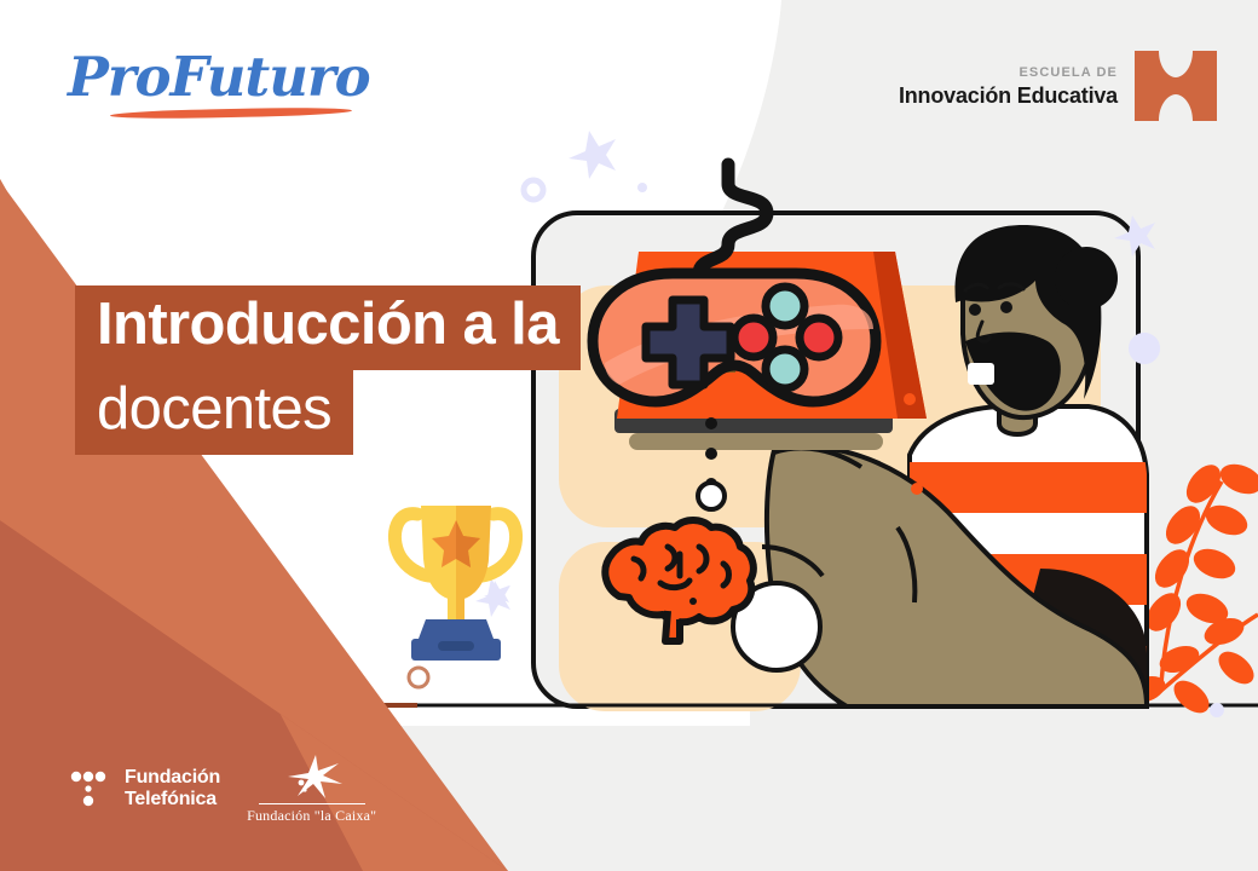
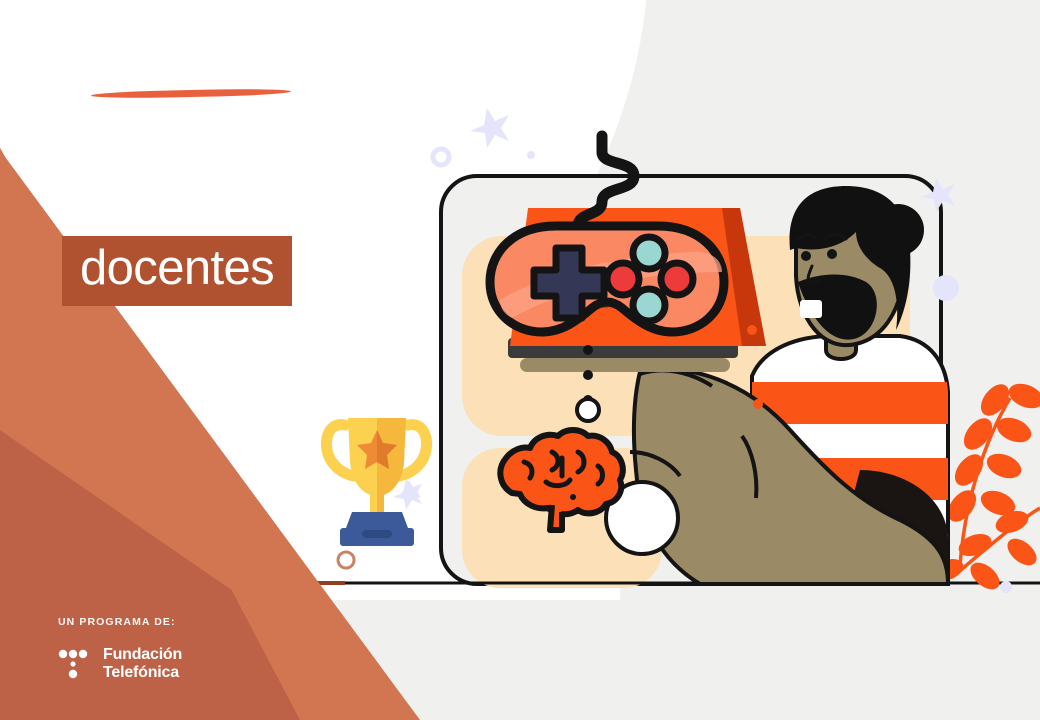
- ProFuturo
- ESCUELA DE
- Innovación Educativa
- Introducción a la
  docentes
+ UN PROGRAMA DE:
  Fundación
  Telefónica
- Fundación "la Caixa"
